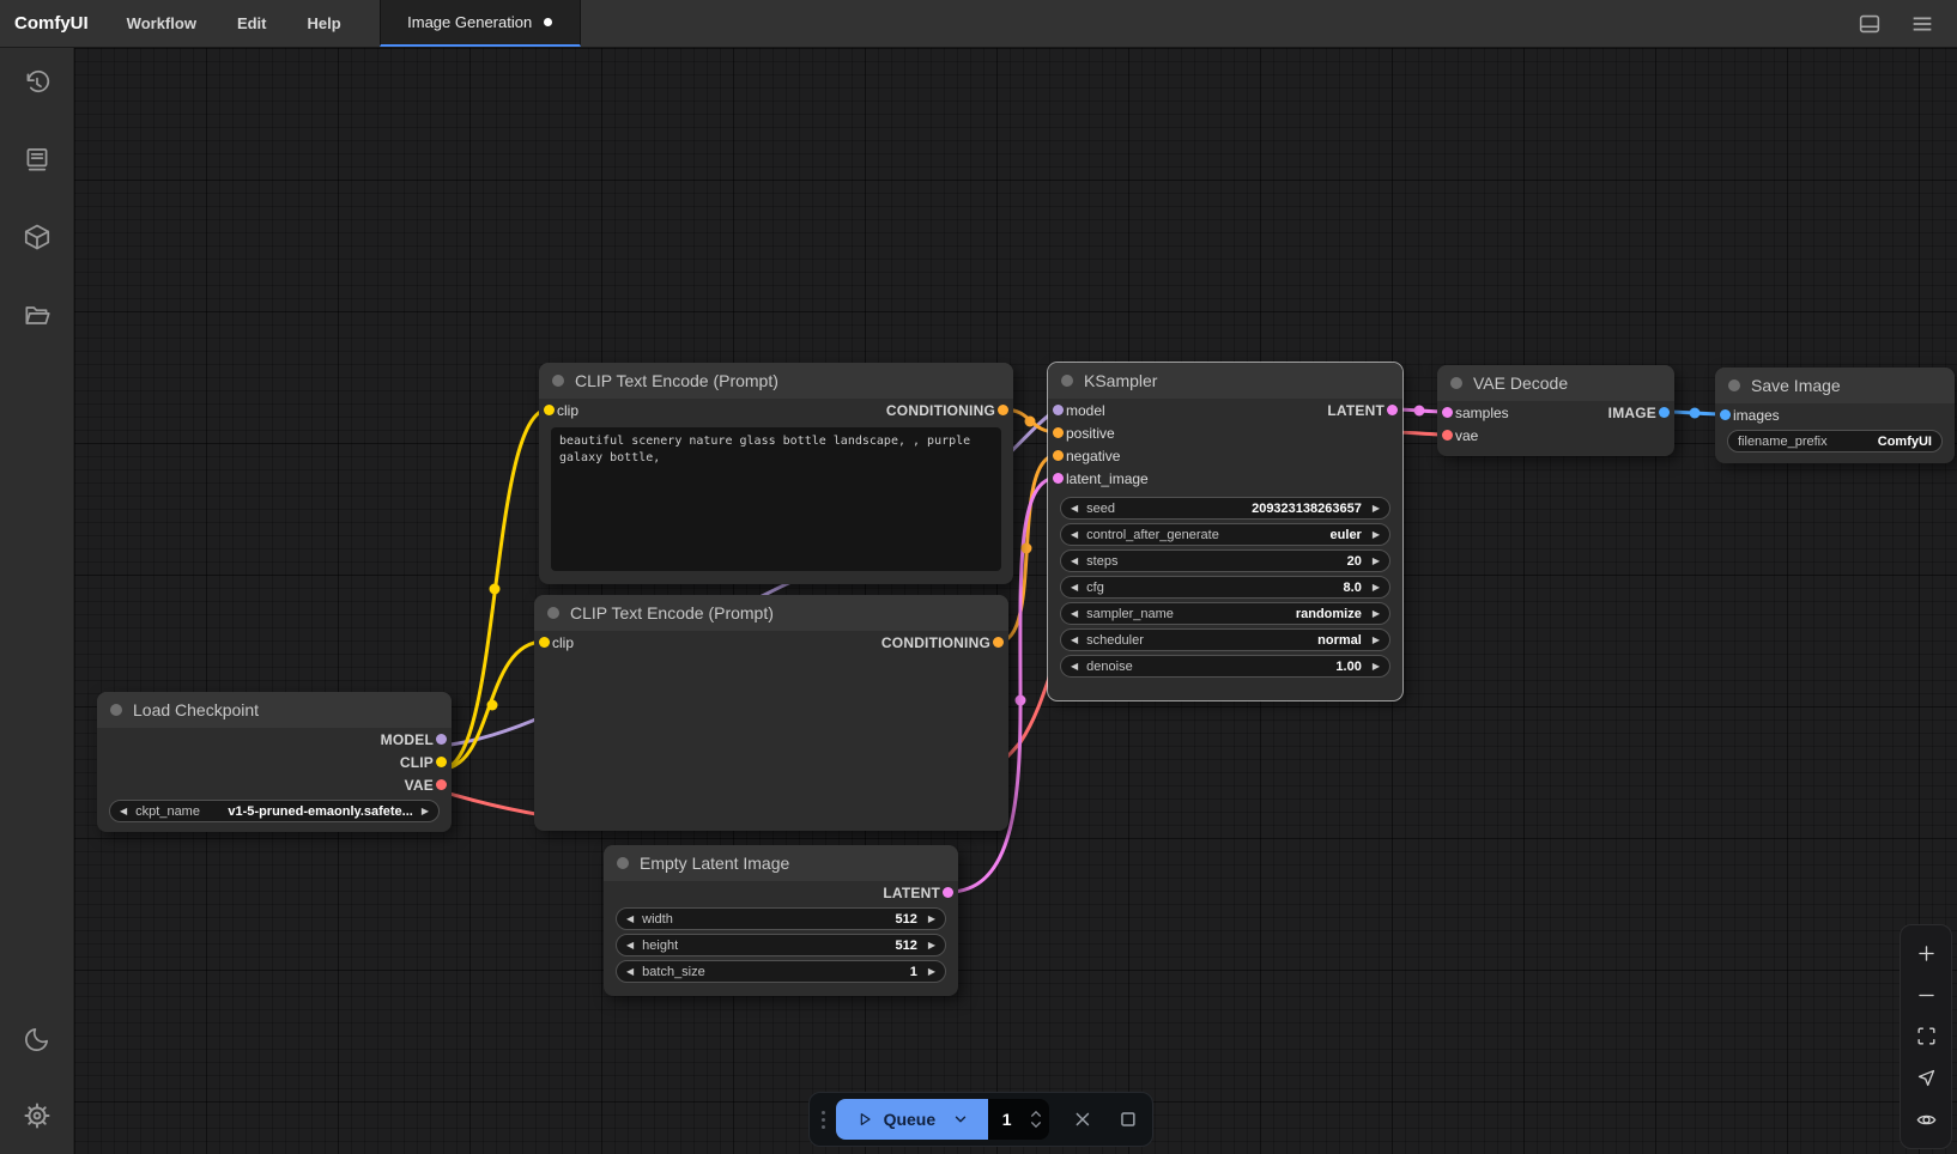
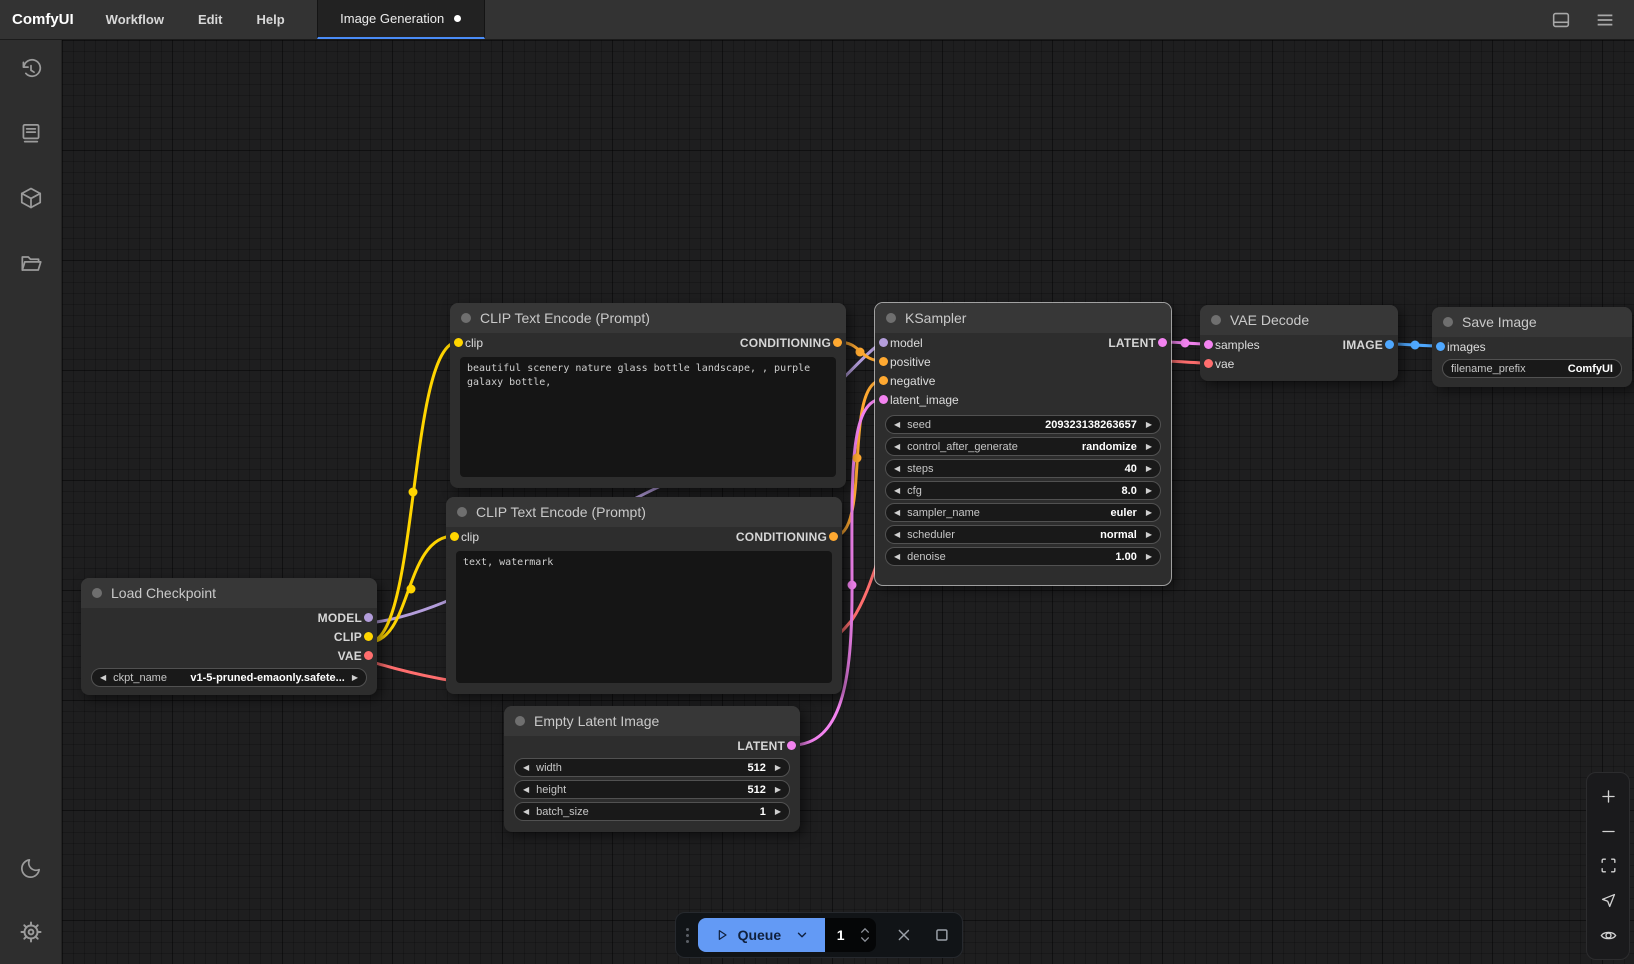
  ComfyUI
  Workflow
  Edit
  Help
  Image Generation
  Load Checkpoint
  MODEL
  CLIP
  VAE
  ◀
  ckpt_name
  v1-5-pruned-emaonly.safete...
  ▶
  CLIP Text Encode (Prompt)
  clip
  CONDITIONING
  beautiful scenery nature glass bottle landscape, , purple galaxy bottle,
  CLIP Text Encode (Prompt)
  clip
  CONDITIONING
+ text, watermark
  Empty Latent Image
  LATENT
  ◀
  width
  512
  ▶
  ◀
  height
  512
  ▶
  ◀
  batch_size
  1
  ▶
  KSampler
  model
  LATENT
  positive
  negative
  latent_image
  ◀
  seed
  209323138263657
  ▶
  ◀
  control_after_generate
- euler
+ randomize
  ▶
  ◀
  steps
- 20
+ 40
  ▶
  ◀
  cfg
  8.0
  ▶
  ◀
  sampler_name
- randomize
+ euler
  ▶
  ◀
  scheduler
  normal
  ▶
  ◀
  denoise
  1.00
  ▶
  VAE Decode
  samples
  IMAGE
  vae
  Save Image
  images
  filename_prefix
  ComfyUI
  Queue
  1
